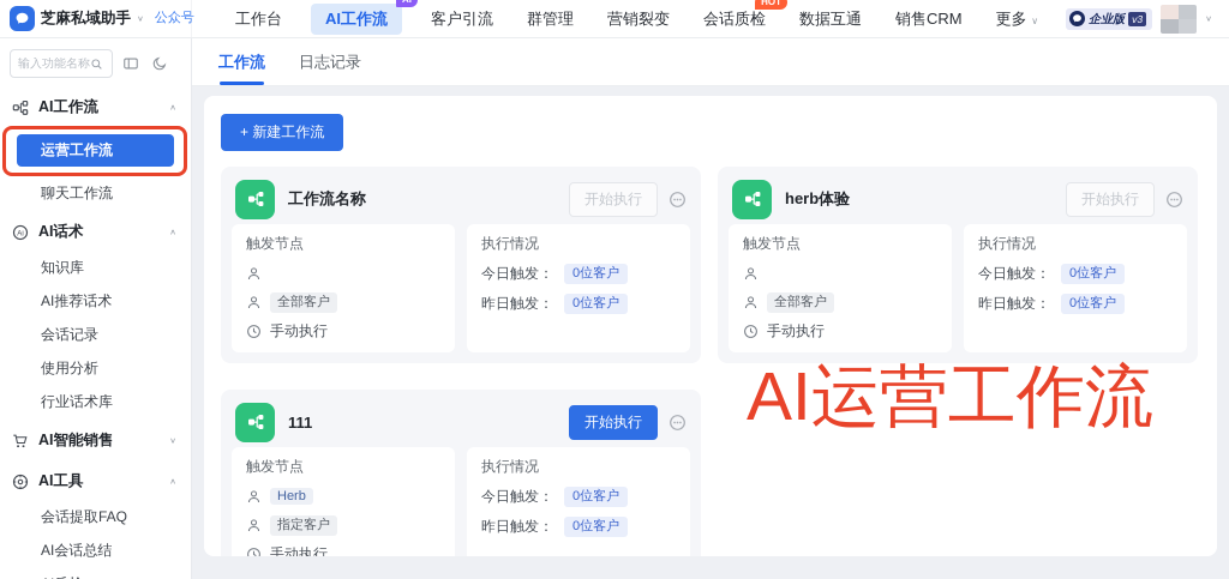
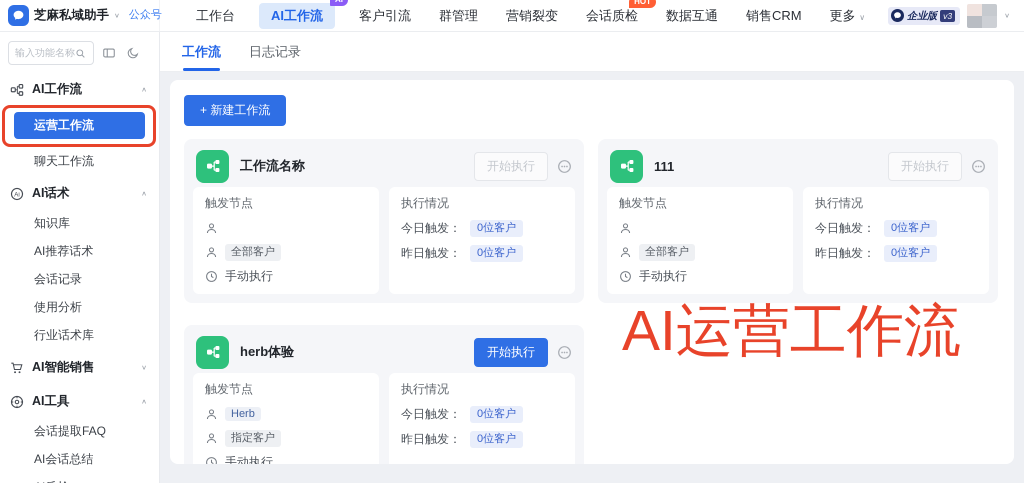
  芝麻私域助手
  公众号
  工作台
  AI工作流
  客户引流
  群管理
  营销裂变
  会话质检
  HOT
  数据互通
  销售CRM
  更多 ∨
  企业版
  v3
  输入功能名称
  AI工作流
  运营工作流
  聊天工作流
  AI话术
  知识库
  AI推荐话术
  会话记录
  使用分析
  行业话术库
  AI智能销售
  AI工具
  会话提取FAQ
  AI会话总结
  工作流
  日志记录
  + 新建工作流
  工作流名称
  开始执行
  触发节点
  全部客户
  手动执行
  执行情况
  今日触发：
  0位客户
  昨日触发：
  0位客户
- herb体验
+ 111
  开始执行
  触发节点
  全部客户
  手动执行
  执行情况
  今日触发：
  0位客户
  昨日触发：
  0位客户
- 111
+ herb体验
  开始执行
  触发节点
  Herb
  指定客户
  手动执行
  执行情况
  今日触发：
  0位客户
  昨日触发：
  0位客户
  AI运营工作流
